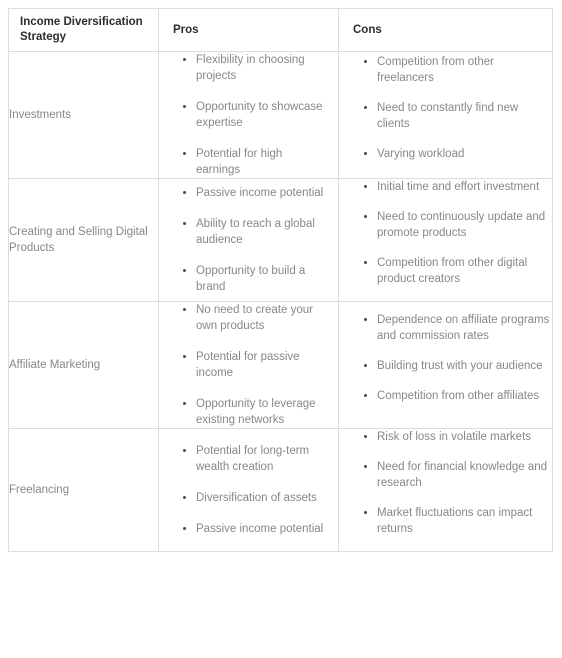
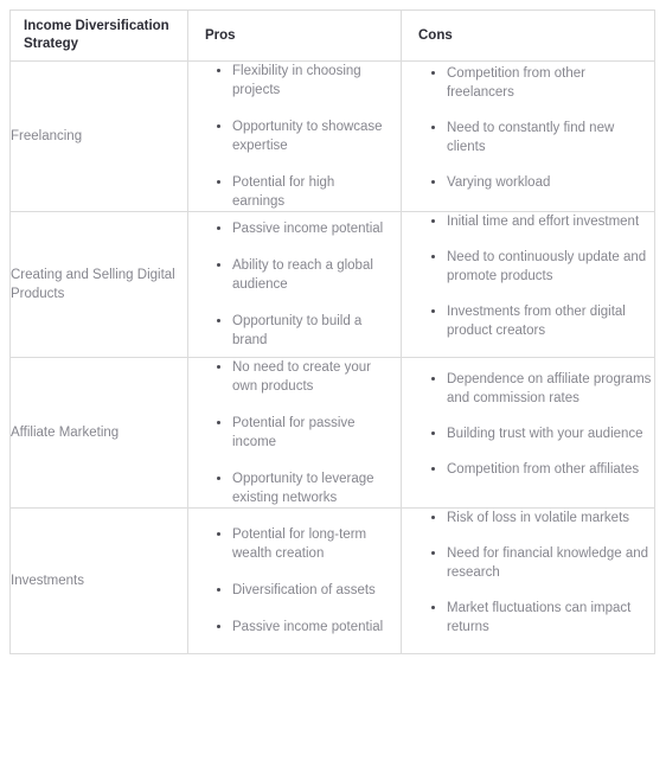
  Income Diversification Strategy	Pros	Cons
- Investments	Flexibility in choosing projectsOpportunity to showcase expertisePotential for high earnings	Competition from other freelancersNeed to constantly find new clientsVarying workload
+ Freelancing	Flexibility in choosing projectsOpportunity to showcase expertisePotential for high earnings	Competition from other freelancersNeed to constantly find new clientsVarying workload
- Creating and Selling Digital Products	Passive income potentialAbility to reach a global audienceOpportunity to build a brand	Initial time and effort investmentNeed to continuously update and promote productsCompetition from other digital product creators
+ Creating and Selling Digital Products	Passive income potentialAbility to reach a global audienceOpportunity to build a brand	Initial time and effort investmentNeed to continuously update and promote productsInvestments from other digital product creators
  Affiliate Marketing	No need to create your own productsPotential for passive incomeOpportunity to leverage existing networks	Dependence on affiliate programs and commission ratesBuilding trust with your audienceCompetition from other affiliates
- Freelancing	Potential for long-term wealth creationDiversification of assetsPassive income potential	Risk of loss in volatile marketsNeed for financial knowledge and researchMarket fluctuations can impact returns
+ Investments	Potential for long-term wealth creationDiversification of assetsPassive income potential	Risk of loss in volatile marketsNeed for financial knowledge and researchMarket fluctuations can impact returns
